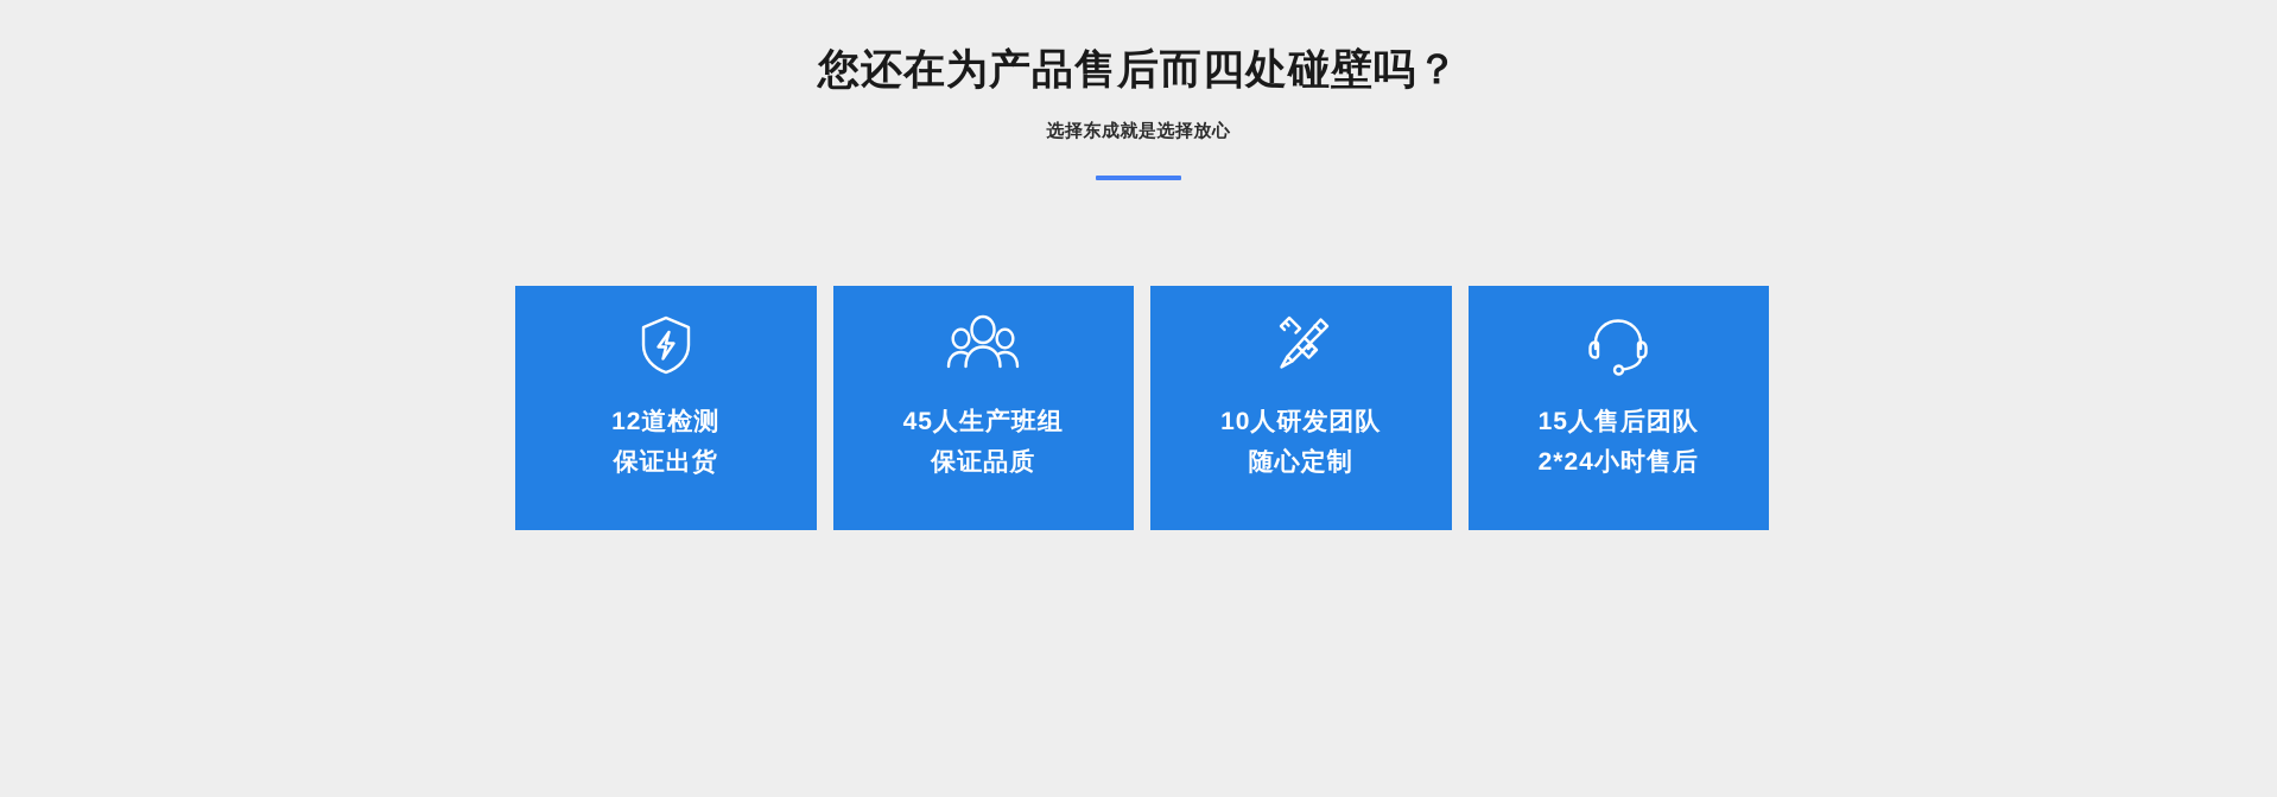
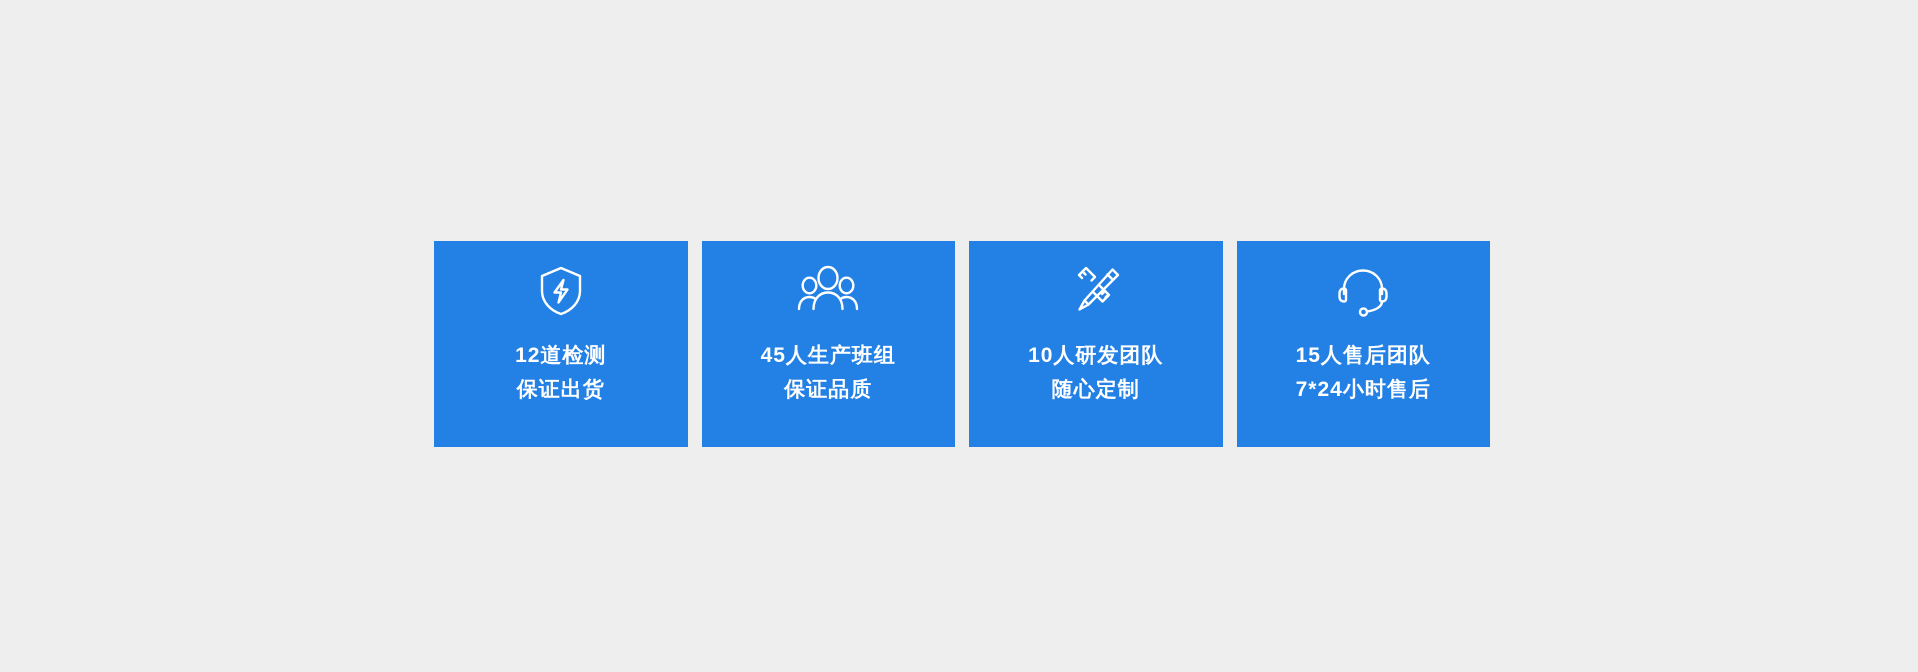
- 您还在为产品售后而四处碰壁吗？
- 选择东成就是选择放心
  12道检测
  保证出货
  45人生产班组
  保证品质
  10人研发团队
  随心定制
  15人售后团队
- 2*24小时售后
+ 7*24小时售后
